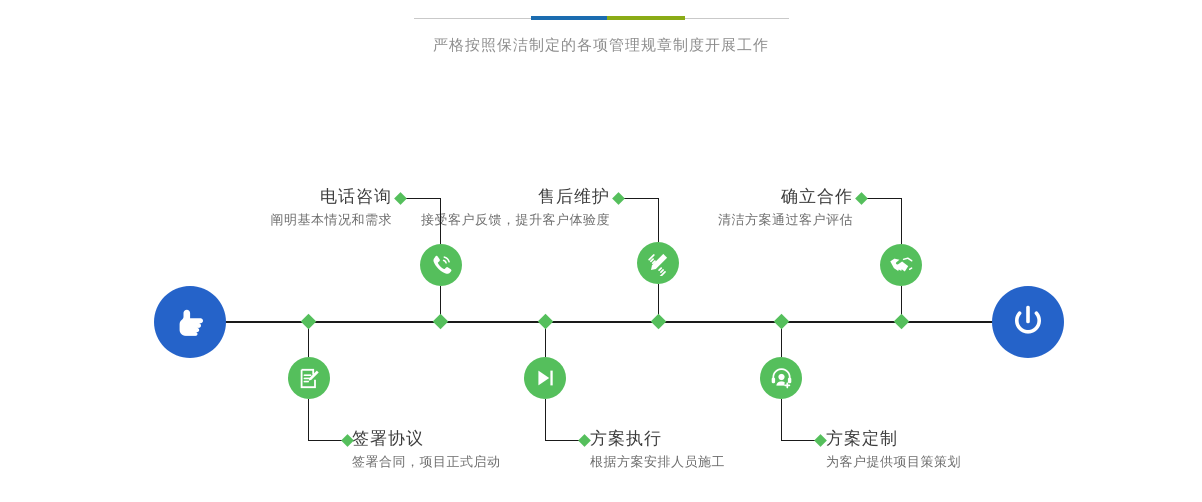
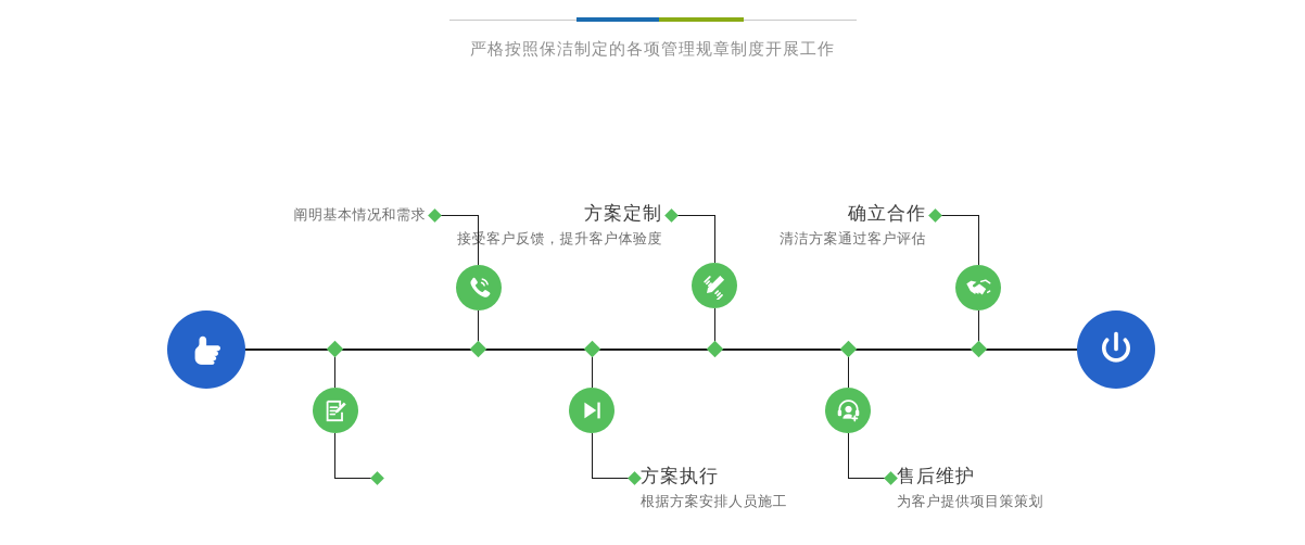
  严格按照保洁制定的各项管理规章制度开展工作
- 电话咨询
  阐明基本情况和需求
- 签署协议
- 签署合同，项目正式启动
- 售后维护
+ 方案定制
  接受客户反馈，提升客户体验度
  方案执行
  根据方案安排人员施工
  确立合作
  清洁方案通过客户评估
- 方案定制
+ 售后维护
  为客户提供项目策策划
